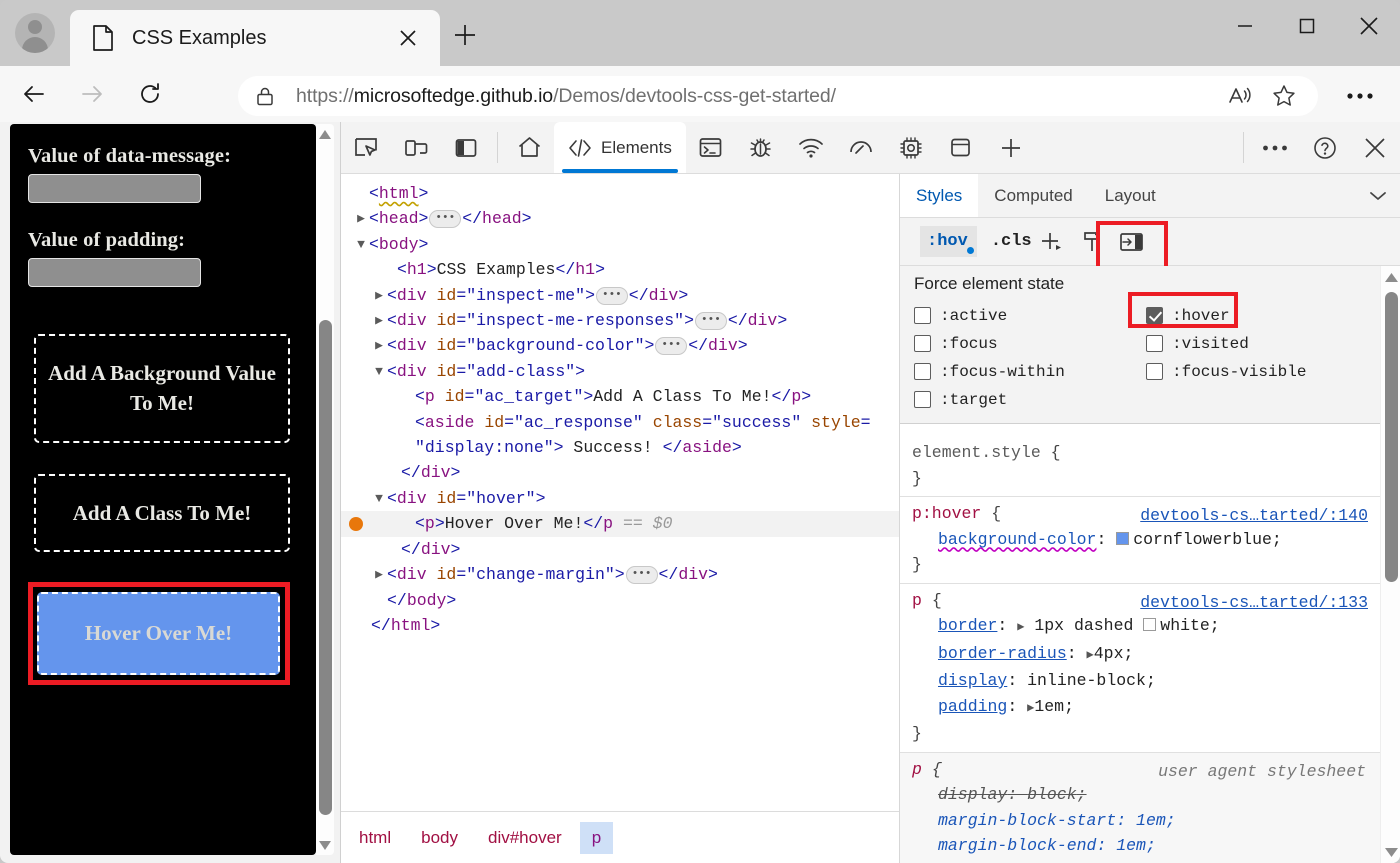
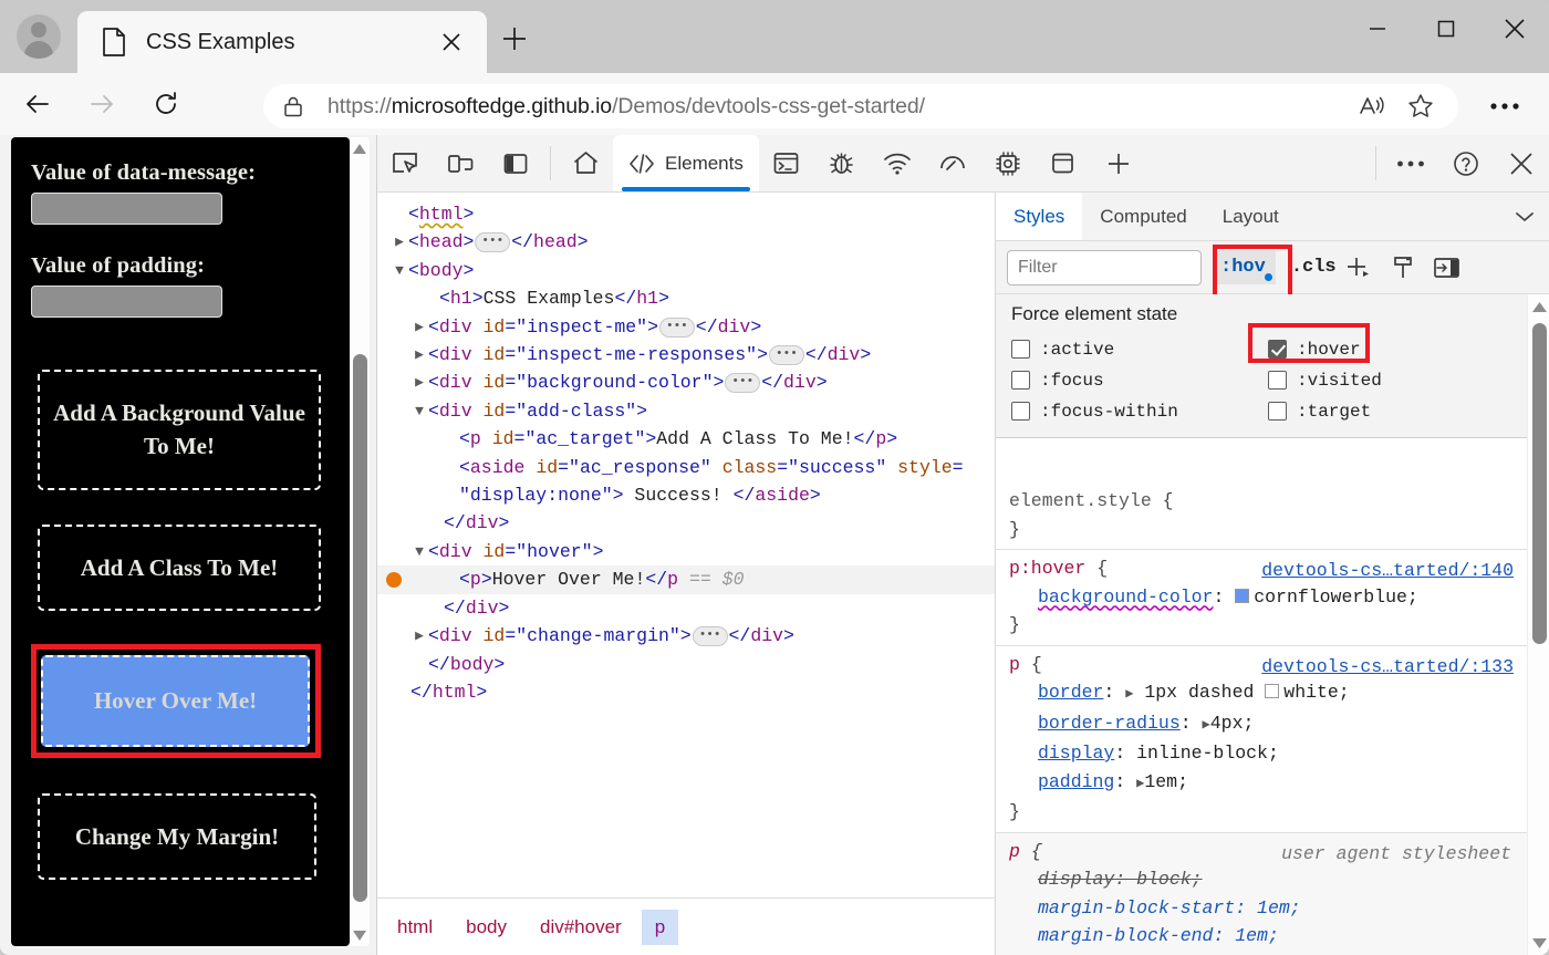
  CSS Examples
  https://microsoftedge.github.io/Demos/devtools-css-get-started/
  Value of data-message:
  Value of padding:
  Add A Background Value To Me!
  Add A Class To Me!
  Hover Over Me!
+ Change My Margin!
  Elements
  <html>
  ▶
  <head> ••• </head>
  ▼
  <body>
  <h1>CSS Examples</h1>
  ▶
  <div id="inspect-me"> ••• </div>
  ▶
  <div id="inspect-me-responses"> ••• </div>
  ▶
  <div id="background-color"> ••• </div>
  ▼
  <div id="add-class">
  <p id="ac_target">Add A Class To Me!</p>
  <aside id="ac_response" class="success" style=
  "display:none"> Success! </aside>
  </div>
  ▼
  <div id="hover">
  <p>Hover Over Me!</p == $0
  </div>
  ▶
  <div id="change-margin"> ••• </div>
  </body>
  </html>
  html
  body
  div#hover
  p
  Styles
  Computed
  Layout
+ Filter
  :hov
  .cls
  Force element state
  :active
  :hover
  :focus
  :visited
  :focus-within
- :focus-visible
  :target
  element.style {
  }
  p:hover {
  devtools-cs…tarted/:140
  background-color: cornflowerblue;
  }
  p {
  devtools-cs…tarted/:133
  border: ▶ 1px dashed white;
  border-radius: ▶4px;
  display: inline-block;
  padding: ▶1em;
  }
  p {
  user agent stylesheet
  display: block;
  margin-block-start: 1em;
  margin-block-end: 1em;
